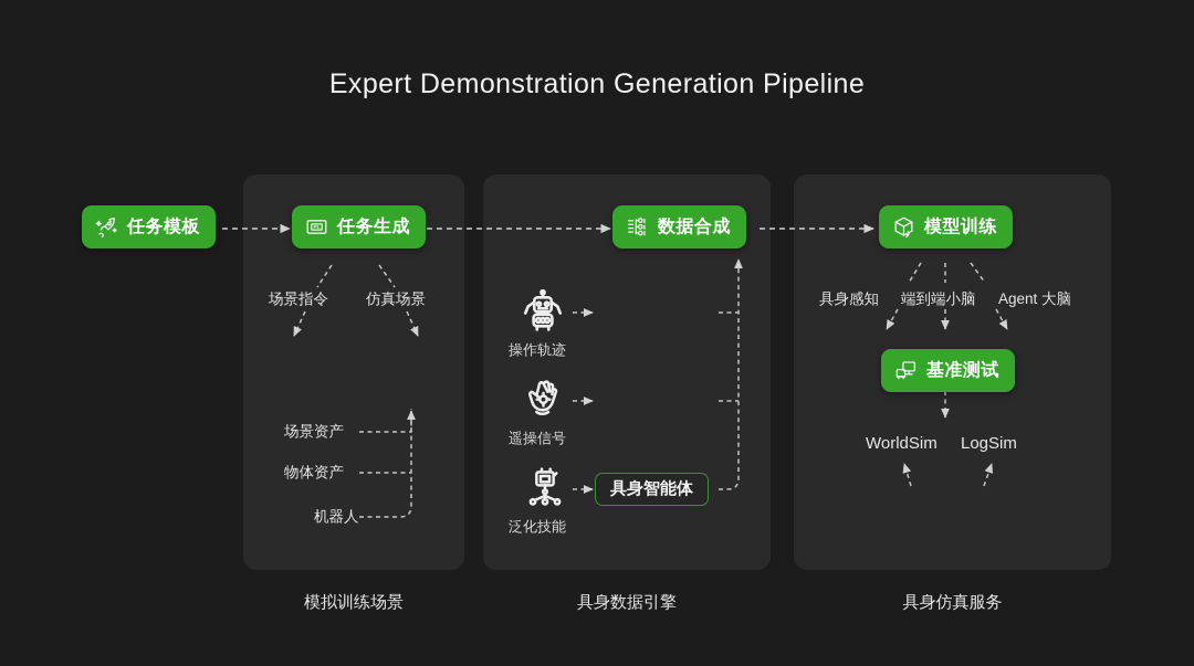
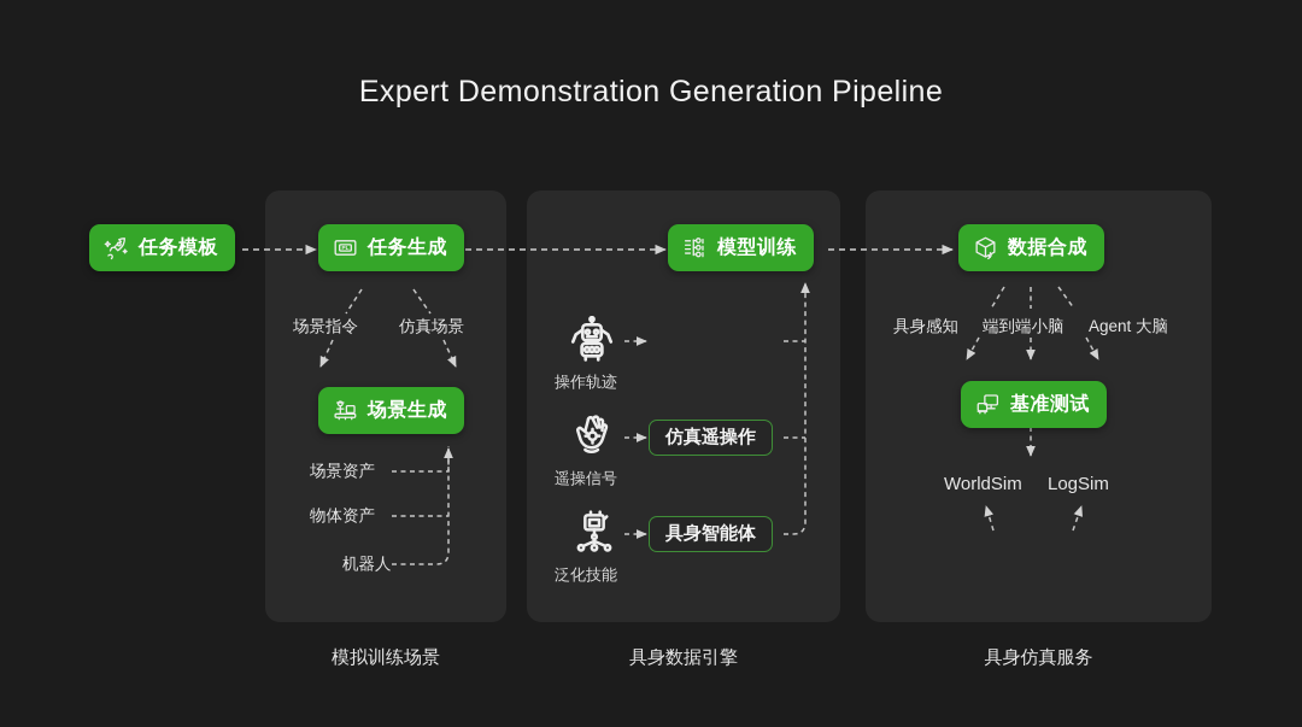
  Expert Demonstration Generation Pipeline
  任务模板
  任务生成
  场景指令
  仿真场景
+ 场景生成
  场景资产
  物体资产
  机器人
- 数据合成
+ 模型训练
  操作轨迹
  遥操信号
+ 仿真遥操作
  泛化技能
  具身智能体
- 模型训练
+ 数据合成
  具身感知
  端到端小脑
  Agent 大脑
  基准测试
  WorldSim
  LogSim
  模拟训练场景
  具身数据引擎
  具身仿真服务
